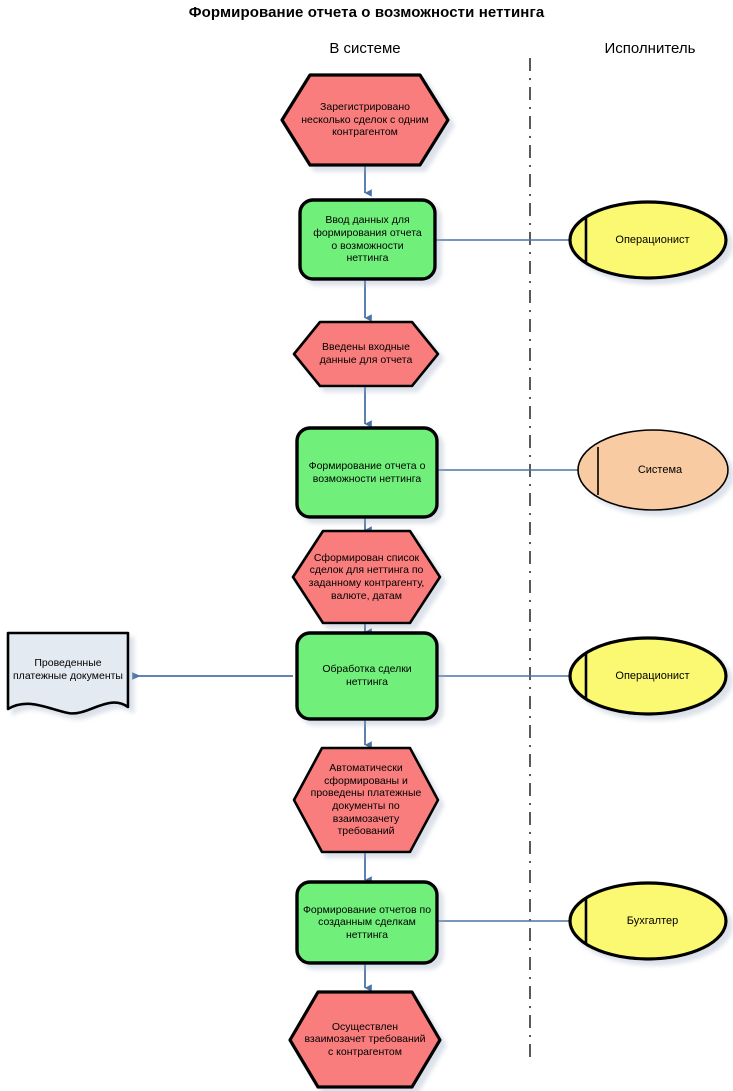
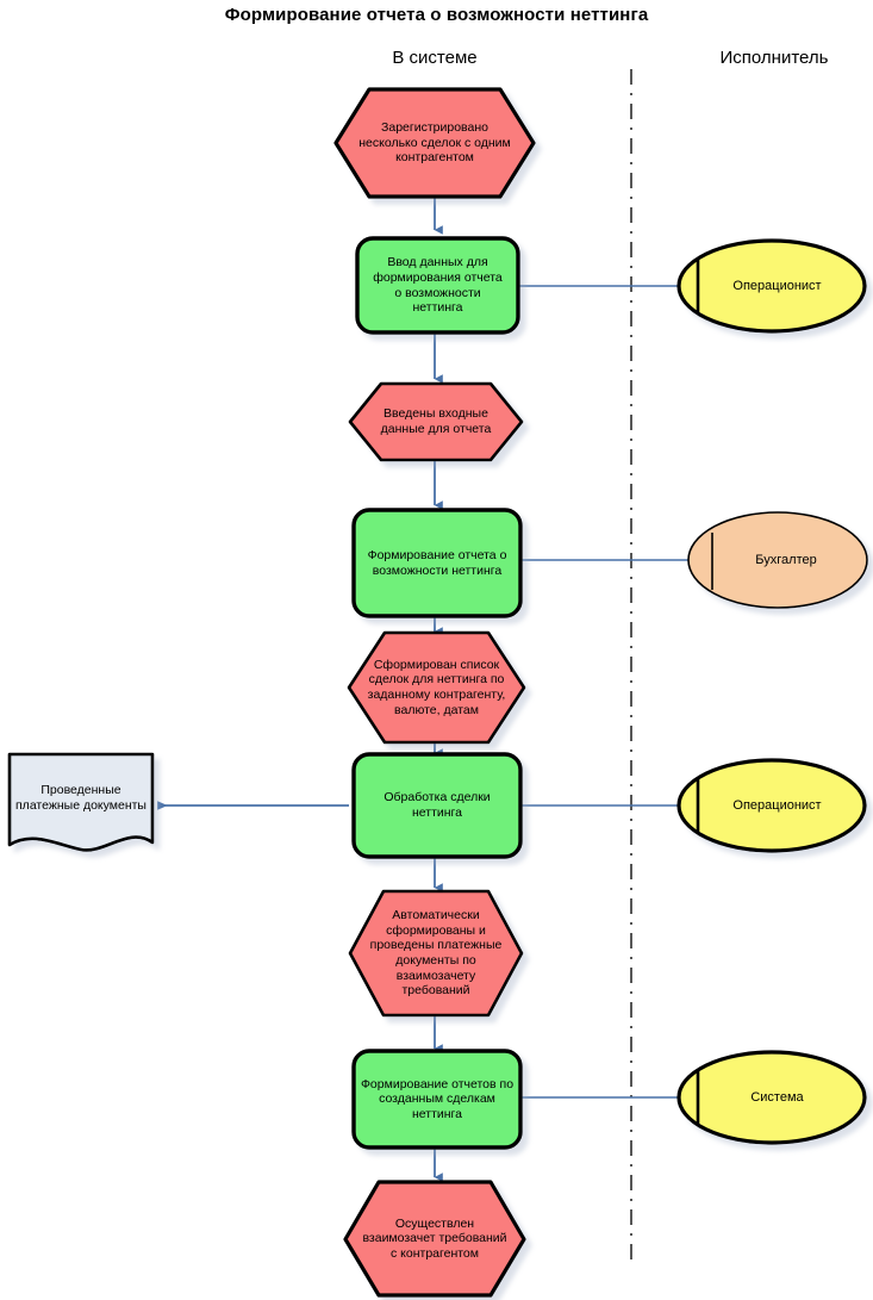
  Формирование отчета о возможности неттинга
  В системе
  Исполнитель
  Зарегистрировано
  несколько сделок с одним
  контрагентом
  Ввод данных для
  формирования отчета
  о возможности
  неттинга
  Введены входные
  данные для отчета
  Формирование отчета о
  возможности неттинга
  Сформирован список
  сделок для неттинга по
  заданному контрагенту,
  валюте, датам
  Обработка сделки
  неттинга
  Автоматически
  сформированы и
  проведены платежные
  документы по
  взаимозачету
  требований
  Формирование отчетов по
  созданным сделкам
  неттинга
  Осуществлен
  взаимозачет требований
  с контрагентом
  Проведенные
  платежные документы
  Операционист
- Система
+ Бухгалтер
  Операционист
- Бухгалтер
+ Система
